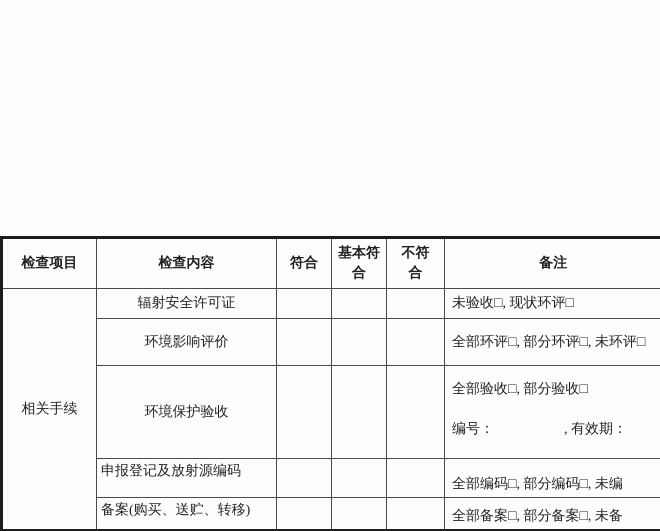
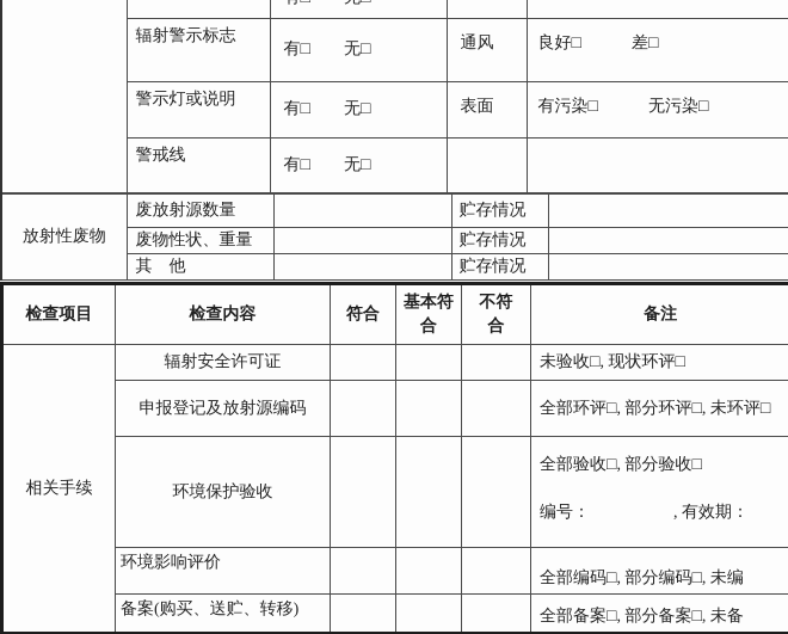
+ 辐射警示标志	有□ 无□	通风	良好□ 差□
+ 警示灯或说明	有□ 无□	表面	有污染□ 无污染□
+ 警戒线	有□ 无□
+ 放射性废物	废放射源数量		贮存情况
+ 废物性状、重量		贮存情况
+ 其 他		贮存情况
  检查项目	检查内容	符合	基本符合	不符合	备注
  相关手续	辐射安全许可证				未验收□, 现状环评□
- 环境影响评价				全部环评□, 部分环评□, 未环评□
+ 申报登记及放射源编码				全部环评□, 部分环评□, 未环评□
  环境保护验收				全部验收□, 部分验收□ 编号： , 有效期：
- 申报登记及放射源编码				全部编码□, 部分编码□, 未编
+ 环境影响评价				全部编码□, 部分编码□, 未编
  备案(购买、送贮、转移)				全部备案□, 部分备案□, 未备
